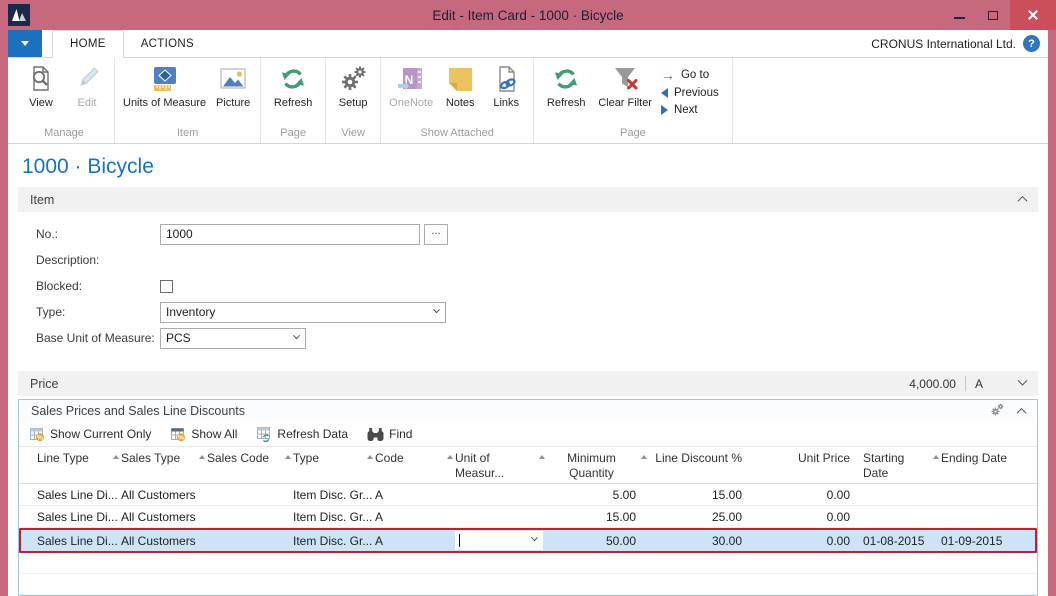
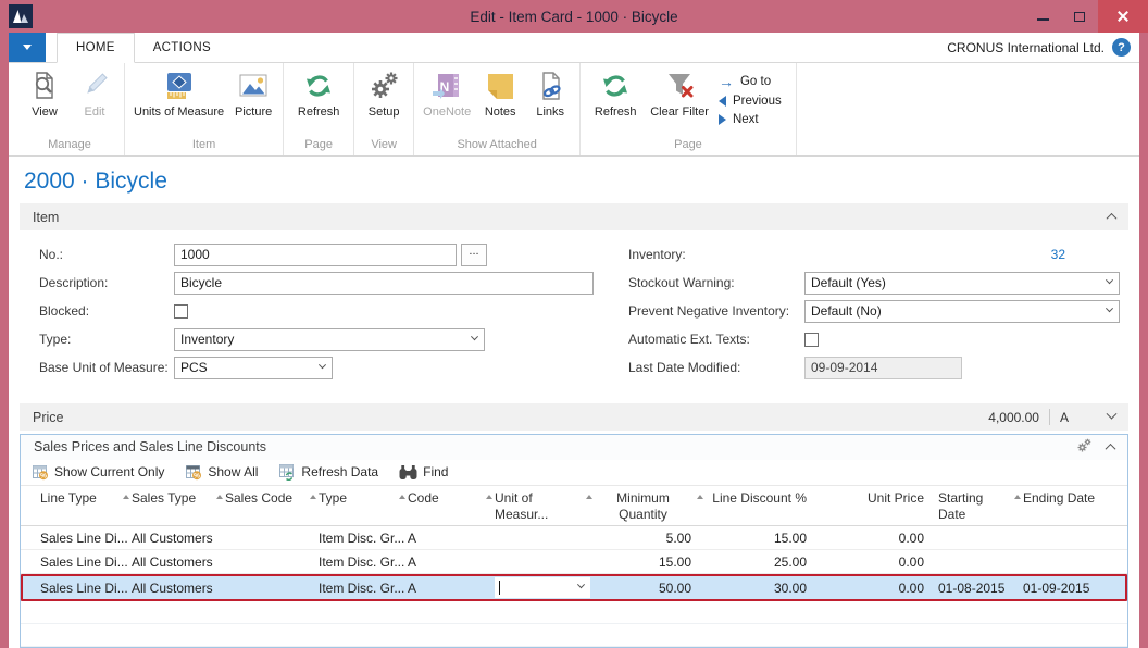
  Edit - Item Card - 1000 · Bicycle
  HOME
  ACTIONS
  CRONUS International Ltd.
  ?
  View
  Edit
  Manage
  Units of Measure
  Picture
  Item
  Refresh
  Page
  Setup
  View
  N
  OneNote
  Notes
  Links
  Show Attached
  Refresh
  Clear Filter
  →
  Go to
  Previous
  Next
  Page
- 1000 · Bicycle
+ 2000 · Bicycle
  Item
  No.:
  1000
  ...
  Description:
+ Bicycle
  Blocked:
  Type:
  Inventory
  Base Unit of Measure:
  PCS
+ Inventory:
+ 32
+ Stockout Warning:
+ Default (Yes)
+ Prevent Negative Inventory:
+ Default (No)
+ Automatic Ext. Texts:
+ Last Date Modified:
+ 09-09-2014
  Price
  4,000.00
  A
  Sales Prices and Sales Line Discounts
  Show Current Only
  Show All
  Refresh Data
  Find
  Line Type
  Sales Type
  Sales Code
  Type
  Code
  Unit of Measur...
  Minimum Quantity
  Line Discount %
  Unit Price
  Starting Date
  Ending Date
  Sales Line Di...
  All Customers
  Item Disc. Gr...
  A
  5.00
  15.00
  0.00
  Sales Line Di...
  All Customers
  Item Disc. Gr...
  A
  15.00
  25.00
  0.00
  Sales Line Di...
  All Customers
  Item Disc. Gr...
  A
  50.00
  30.00
  0.00
  01-08-2015
  01-09-2015
